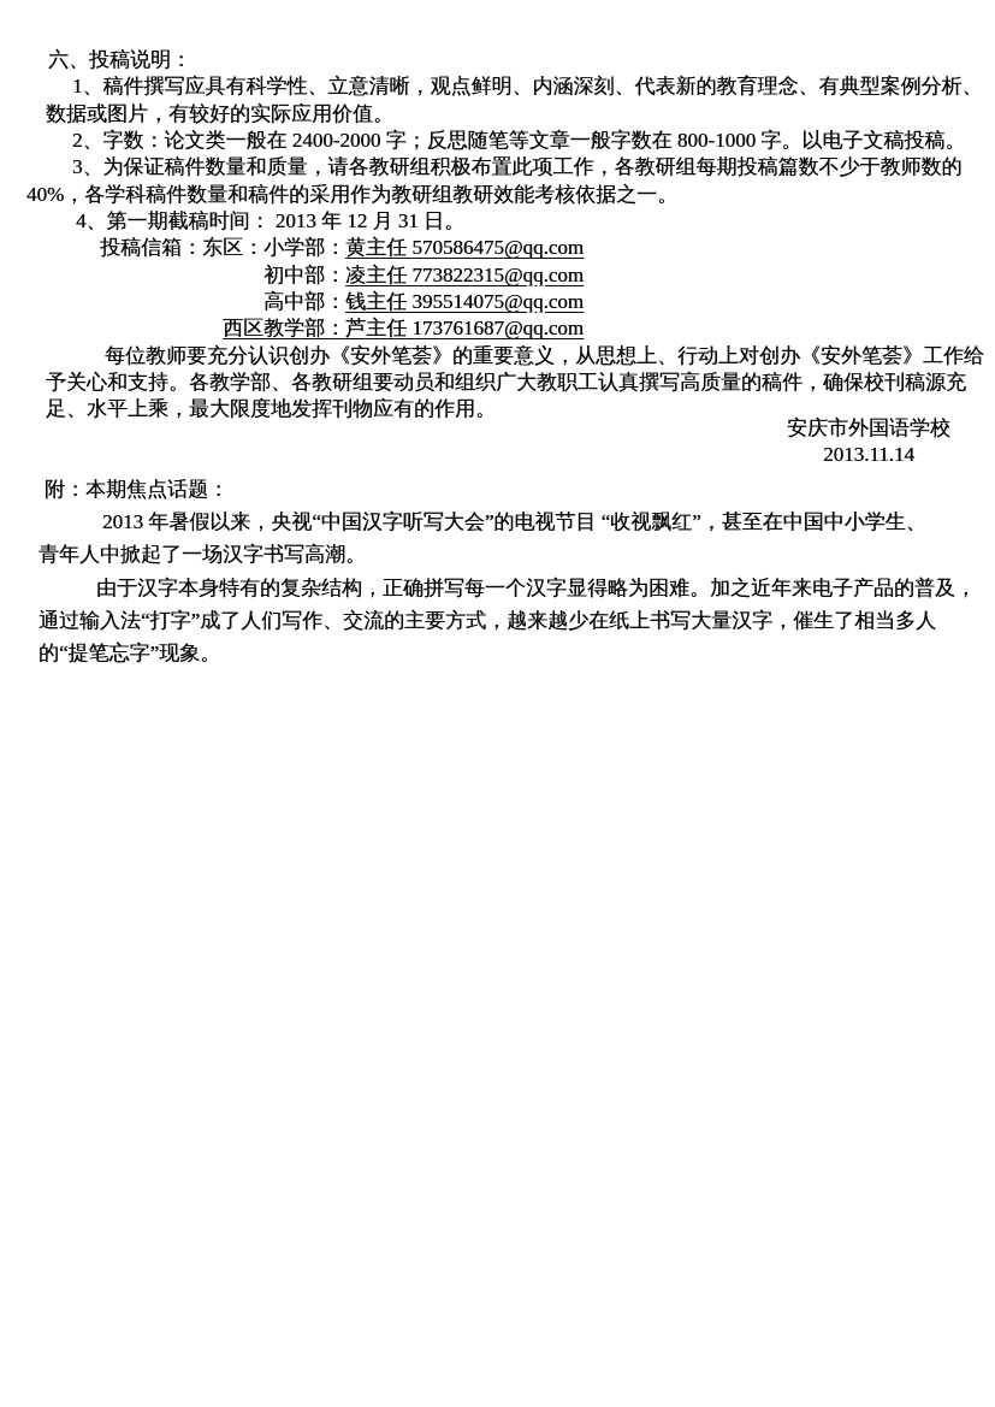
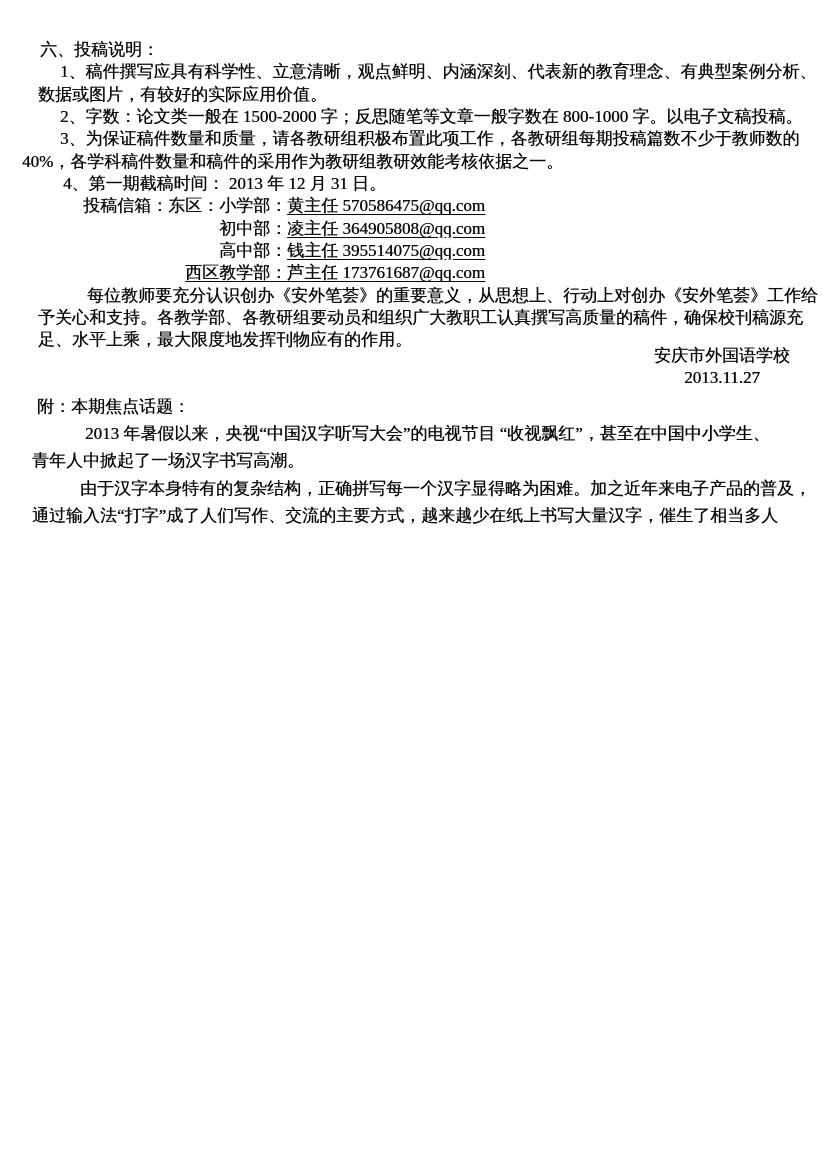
  六、投稿说明：
  1、稿件撰写应具有科学性、立意清晰，观点鲜明、内涵深刻、代表新的教育理念、有典型案例分析、
  数据或图片，有较好的实际应用价值。
- 2、字数：论文类一般在 2400-2000 字；反思随笔等文章一般字数在 800-1000 字。以电子文稿投稿。
+ 2、字数：论文类一般在 1500-2000 字；反思随笔等文章一般字数在 800-1000 字。以电子文稿投稿。
  3、为保证稿件数量和质量，请各教研组积极布置此项工作，各教研组每期投稿篇数不少于教师数的
  40%，各学科稿件数量和稿件的采用作为教研组教研效能考核依据之一。
  4、第一期截稿时间： 2013 年 12 月 31 日。
  投稿信箱：东区：小学部：黄主任 570586475@qq.com
- 初中部：凌主任 773822315@qq.com
+ 初中部：凌主任 364905808@qq.com
  高中部：钱主任 395514075@qq.com
  西区教学部：芦主任 173761687@qq.com
  每位教师要充分认识创办《安外笔荟》的重要意义，从思想上、行动上对创办《安外笔荟》工作给
  予关心和支持。各教学部、各教研组要动员和组织广大教职工认真撰写高质量的稿件，确保校刊稿源充
  足、水平上乘，最大限度地发挥刊物应有的作用。
  安庆市外国语学校
- 2013.11.14
+ 2013.11.27
  附：本期焦点话题：
  2013 年暑假以来，央视“中国汉字听写大会”的电视节目 “收视飘红”，甚至在中国中小学生、
  青年人中掀起了一场汉字书写高潮。
  由于汉字本身特有的复杂结构，正确拼写每一个汉字显得略为困难。加之近年来电子产品的普及，
  通过输入法“打字”成了人们写作、交流的主要方式，越来越少在纸上书写大量汉字，催生了相当多人
- 的“提笔忘字”现象。
